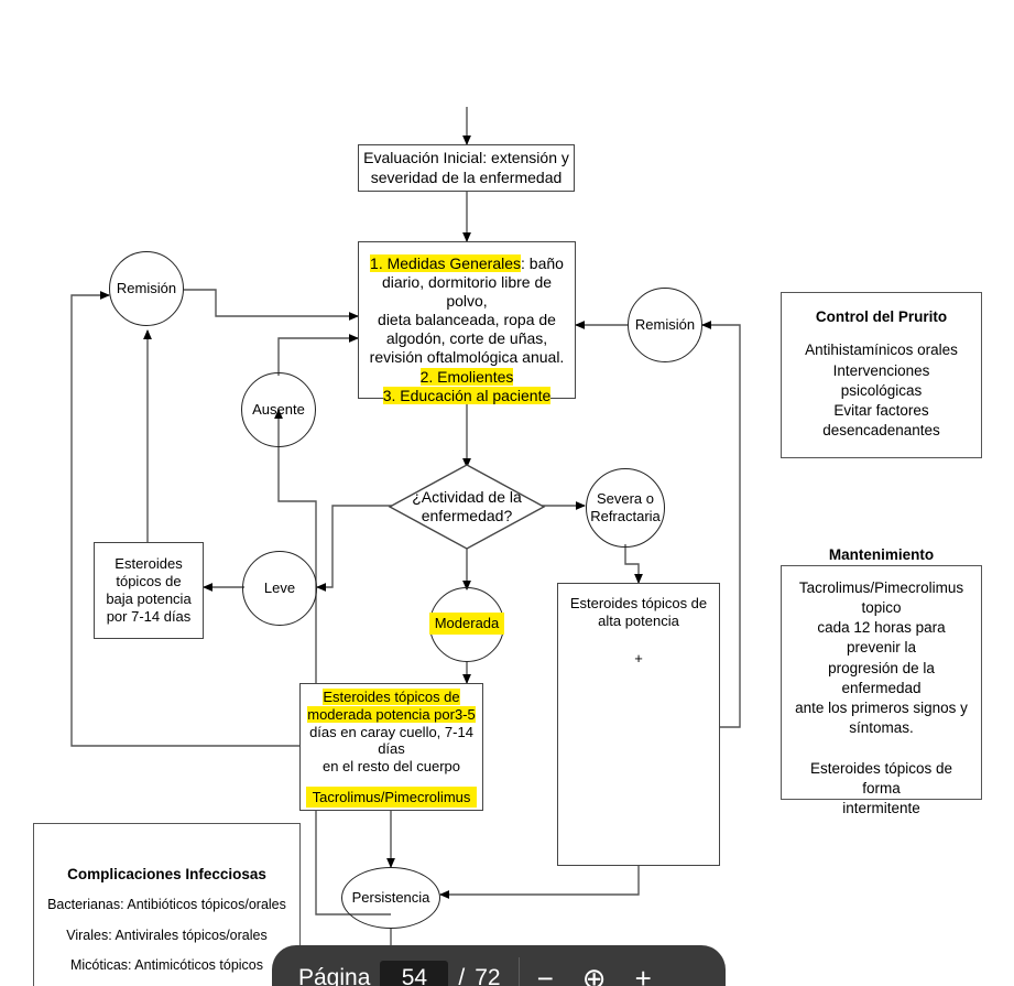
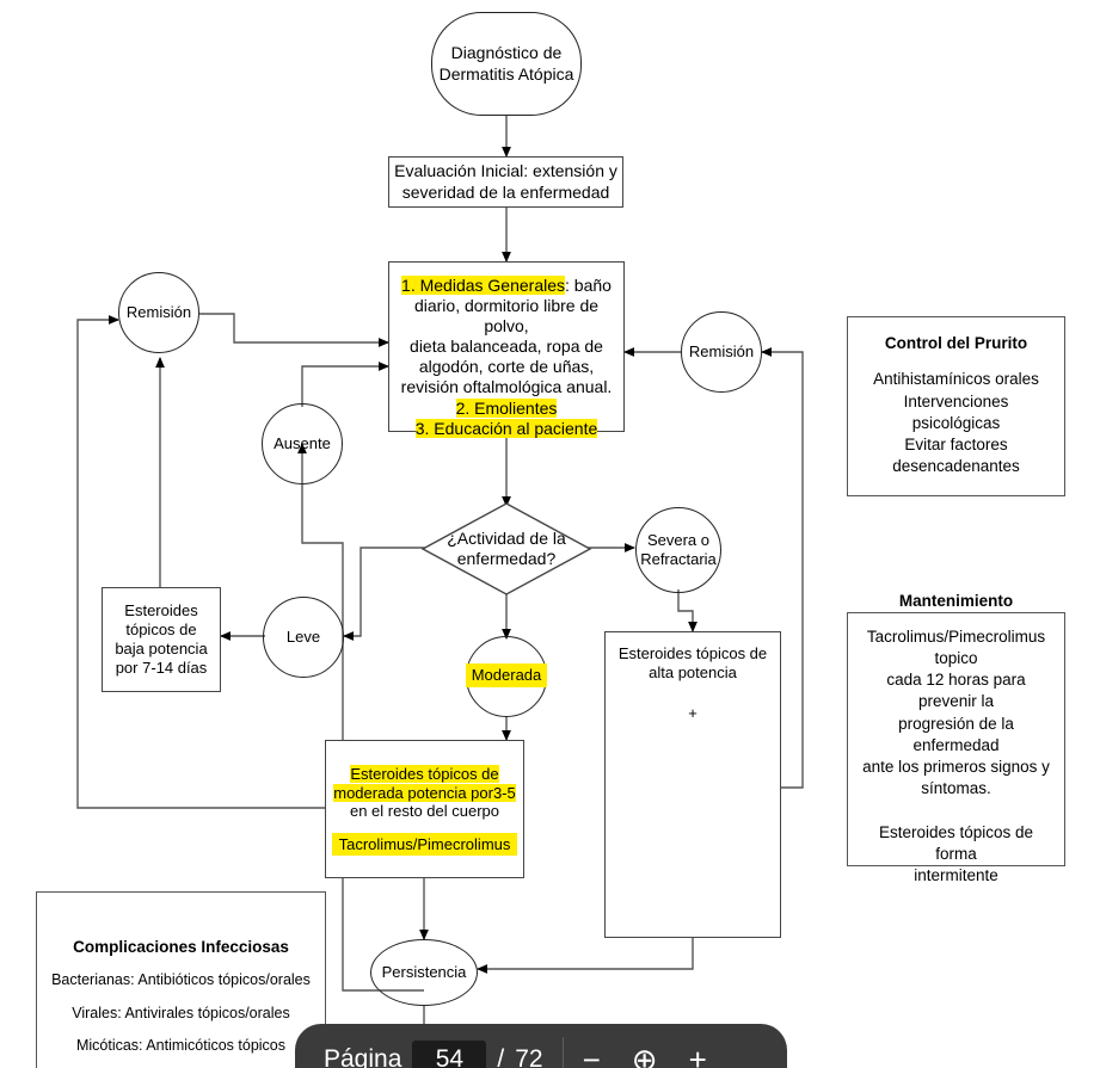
+ Diagnóstico de
+ Dermatitis Atópica
  Evaluación Inicial: extensión y
  severidad de la enfermedad
  1. Medidas Generales: baño
  diario, dormitorio libre de polvo,
  dieta balanceada, ropa de
  algodón, corte de uñas,
  revisión oftalmológica anual.
  2. Emolientes
  3. Educación al paciente
  Remisión
  Remisión
  Ausente
  ¿Actividad de la
  enfermedad?
  Severa o
  Refractaria
  Leve
  Moderada
  Esteroides
  tópicos de
  baja potencia
  por 7-14 días
  Esteroides tópicos de
  moderada potencia por3-5
- días en caray cuello, 7-14 días
  en el resto del cuerpo
  Tacrolimus/Pimecrolimus
  Esteroides tópicos de
  alta potencia
  +
  Persistencia
  Control del Prurito
  Antihistamínicos orales
  Intervenciones psicológicas
  Evitar factores
  desencadenantes
  Mantenimiento
  Tacrolimus/Pimecrolimus topico
  cada 12 horas para prevenir la
  progresión de la enfermedad
  ante los primeros signos y
  síntomas.
  Esteroides tópicos de forma
  intermitente
  Complicaciones Infecciosas
  Bacterianas: Antibióticos tópicos/orales
  Virales: Antivirales tópicos/orales
  Micóticas: Antimicóticos tópicos
  Página
  54
  /
  72
  −
  ⊕
  +
